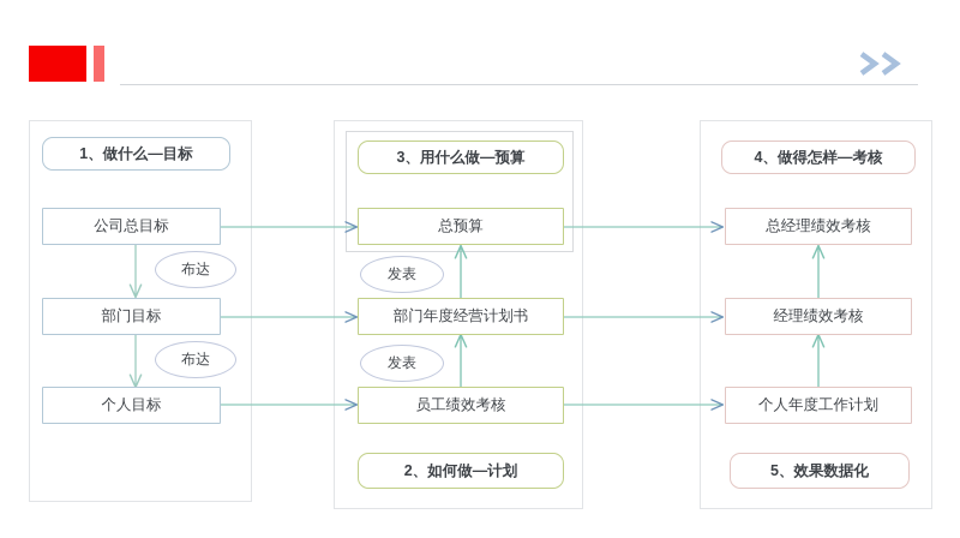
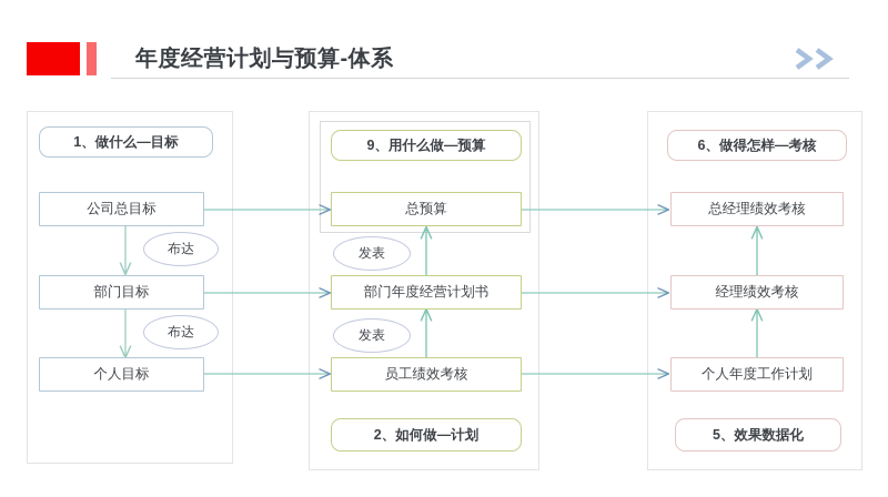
+ 年度经营计划与预算-体系
  1、做什么—目标
  公司总目标
  部门目标
  个人目标
  布达
  布达
- 3、用什么做—预算
+ 9、用什么做—预算
  总预算
  部门年度经营计划书
  员工绩效考核
  2、如何做—计划
  发表
  发表
- 4、做得怎样—考核
+ 6、做得怎样—考核
  总经理绩效考核
  经理绩效考核
  个人年度工作计划
  5、效果数据化
